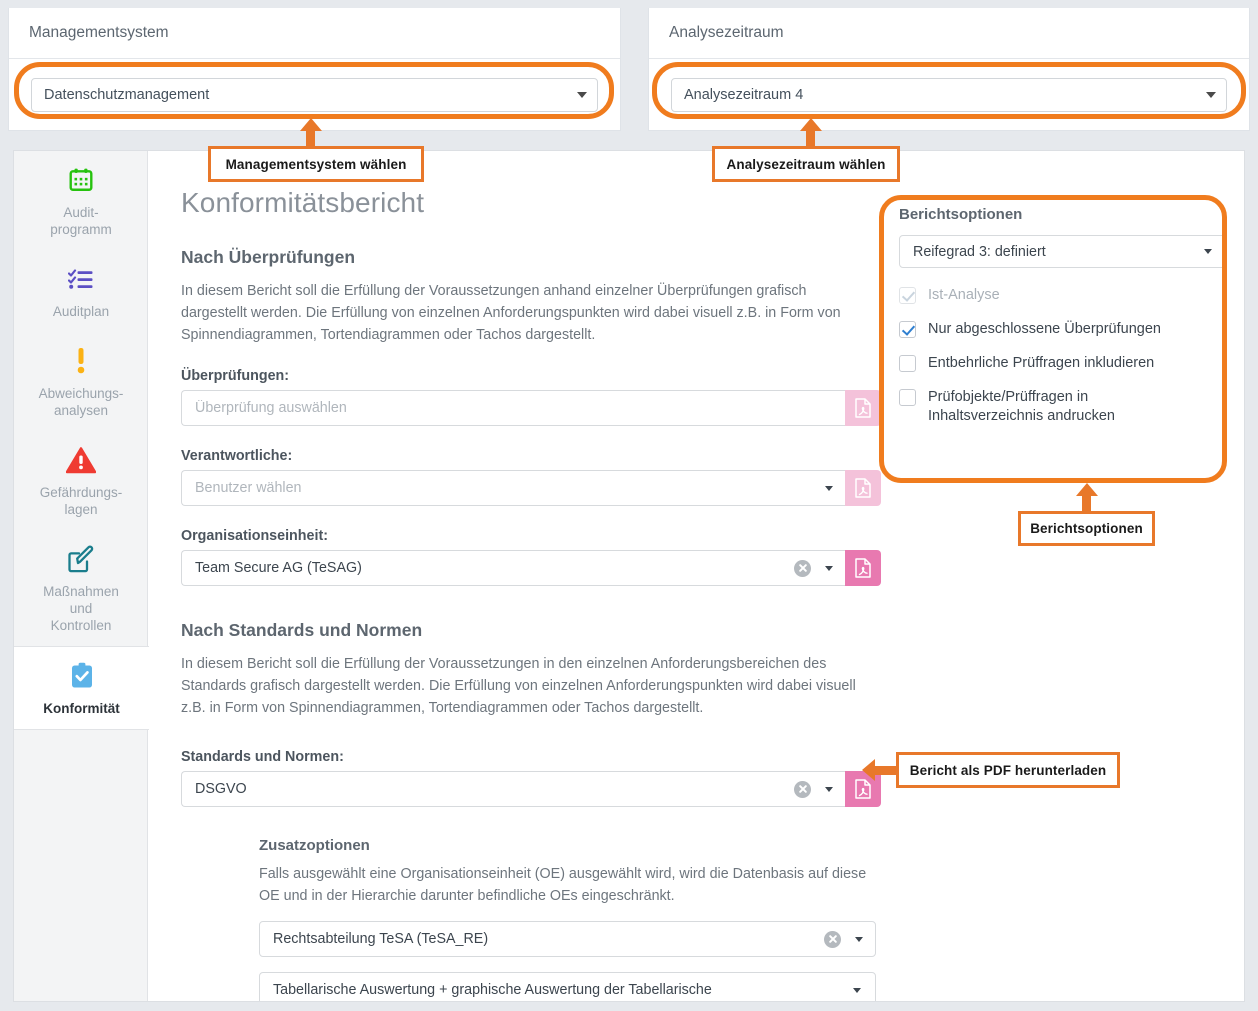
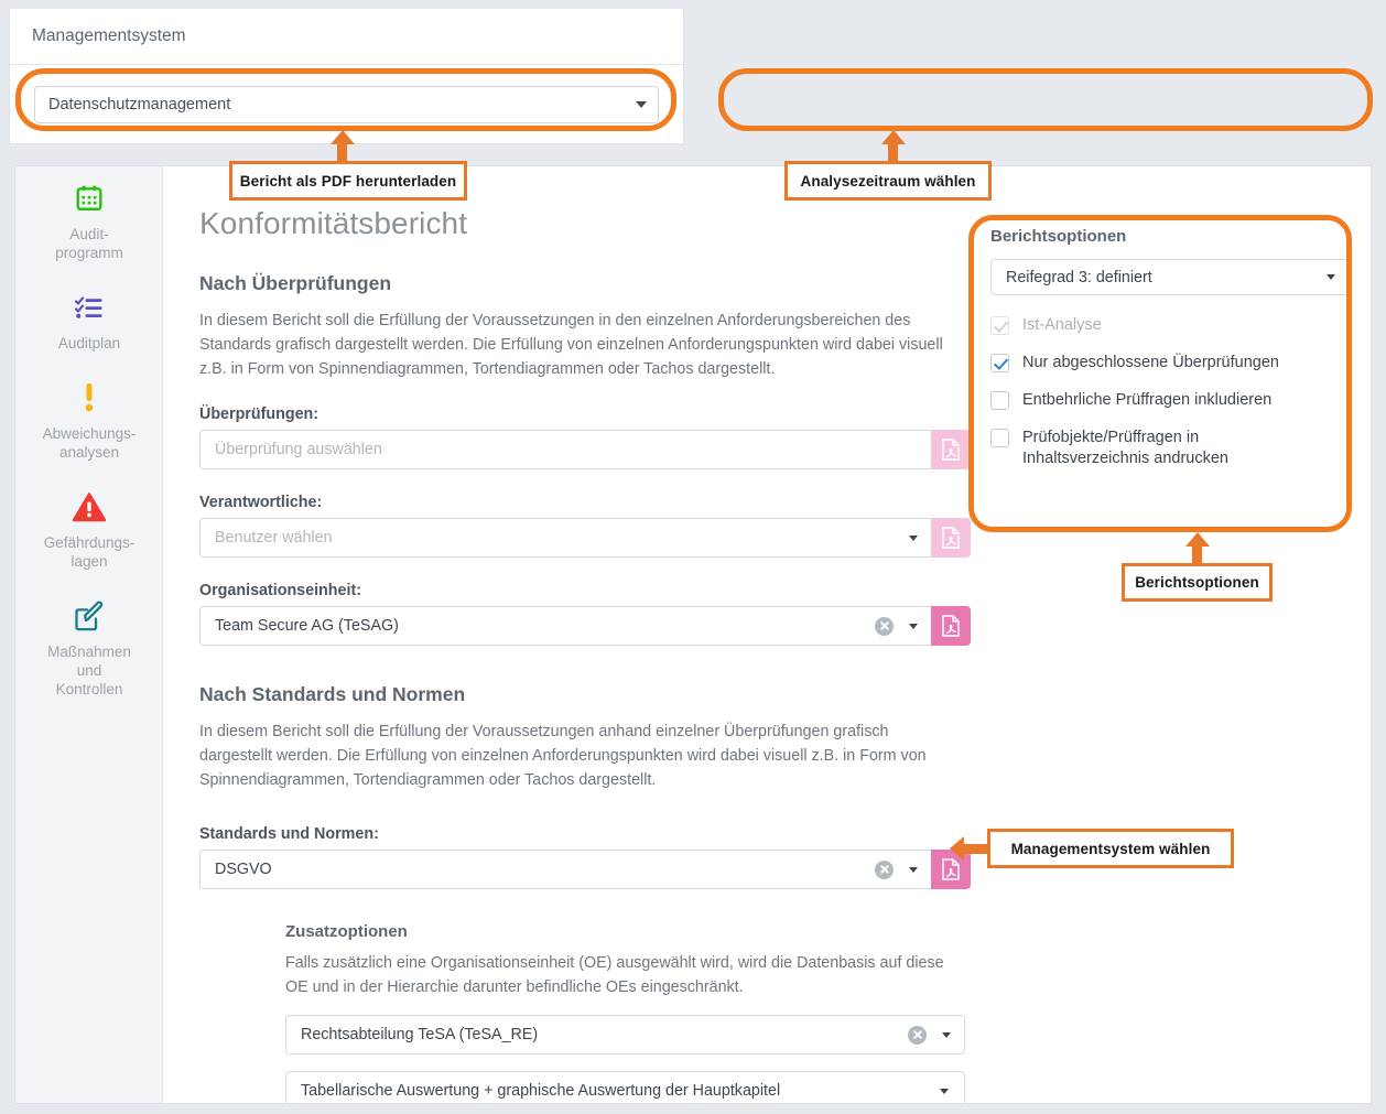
  Managementsystem
  Datenschutzmanagement
- Analysezeitraum
- Analysezeitraum 4
  Audit-
  programm
  Auditplan
  Abweichungs-
  analysen
  Gefährdungs-
  lagen
  Maßnahmen
  und
  Kontrollen
- Konformität
  Konformitätsbericht
  Nach Überprüfungen
- In diesem Bericht soll die Erfüllung der Voraussetzungen anhand einzelner Überprüfungen grafisch dargestellt werden. Die Erfüllung von einzelnen Anforderungspunkten wird dabei visuell z.B. in Form von Spinnendiagrammen, Tortendiagrammen oder Tachos dargestellt.
+ In diesem Bericht soll die Erfüllung der Voraussetzungen in den einzelnen Anforderungsbereichen des Standards grafisch dargestellt werden. Die Erfüllung von einzelnen Anforderungspunkten wird dabei visuell z.B. in Form von Spinnendiagrammen, Tortendiagrammen oder Tachos dargestellt.
  Überprüfungen:
  Überprüfung auswählen
  Verantwortliche:
  Benutzer wählen
  Organisationseinheit:
  Team Secure AG (TeSAG)
  Nach Standards und Normen
- In diesem Bericht soll die Erfüllung der Voraussetzungen in den einzelnen Anforderungsbereichen des Standards grafisch dargestellt werden. Die Erfüllung von einzelnen Anforderungspunkten wird dabei visuell z.B. in Form von Spinnendiagrammen, Tortendiagrammen oder Tachos dargestellt.
+ In diesem Bericht soll die Erfüllung der Voraussetzungen anhand einzelner Überprüfungen grafisch dargestellt werden. Die Erfüllung von einzelnen Anforderungspunkten wird dabei visuell z.B. in Form von Spinnendiagrammen, Tortendiagrammen oder Tachos dargestellt.
  Standards und Normen:
  DSGVO
  Zusatzoptionen
- Falls ausgewählt eine Organisationseinheit (OE) ausgewählt wird, wird die Datenbasis auf diese OE und in der Hierarchie darunter befindliche OEs eingeschränkt.
+ Falls zusätzlich eine Organisationseinheit (OE) ausgewählt wird, wird die Datenbasis auf diese OE und in der Hierarchie darunter befindliche OEs eingeschränkt.
  Rechtsabteilung TeSA (TeSA_RE)
- Tabellarische Auswertung + graphische Auswertung der Tabellarische
+ Tabellarische Auswertung + graphische Auswertung der Hauptkapitel
  Berichtsoptionen
  Reifegrad 3: definiert
  Ist-Analyse
  Nur abgeschlossene Überprüfungen
  Entbehrliche Prüffragen inkludieren
  Prüfobjekte/Prüffragen in Inhaltsverzeichnis andrucken
- Managementsystem wählen
+ Bericht als PDF herunterladen
  Analysezeitraum wählen
  Berichtsoptionen
- Bericht als PDF herunterladen
+ Managementsystem wählen
